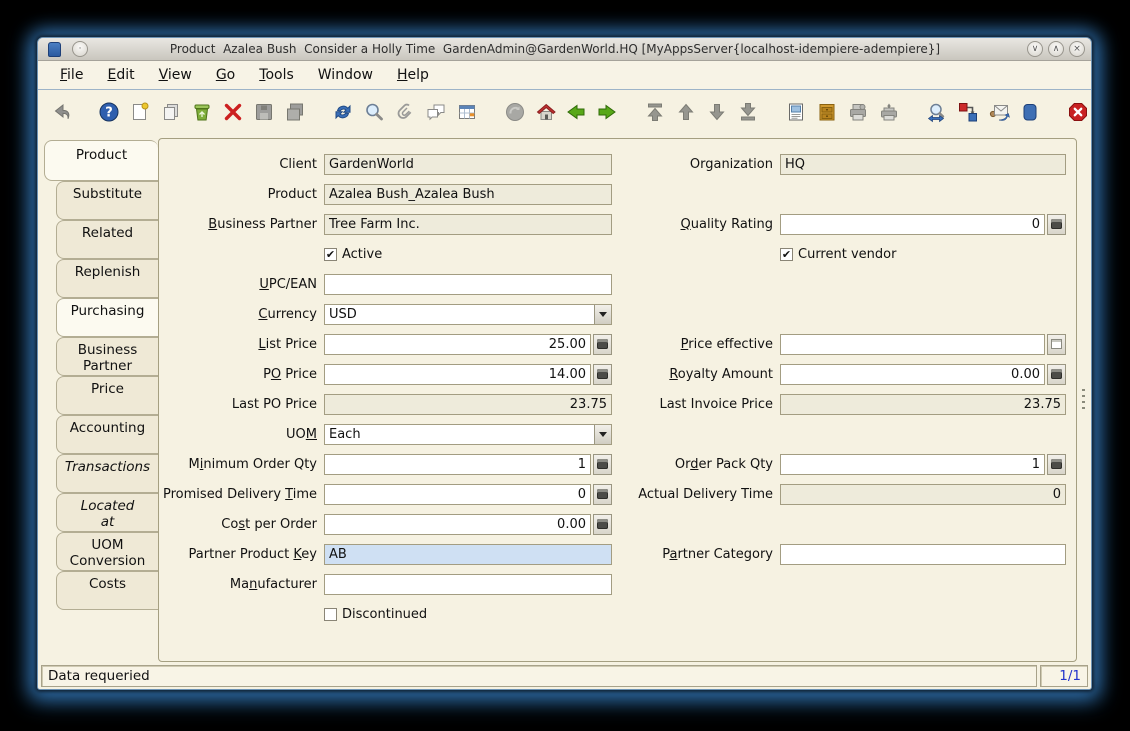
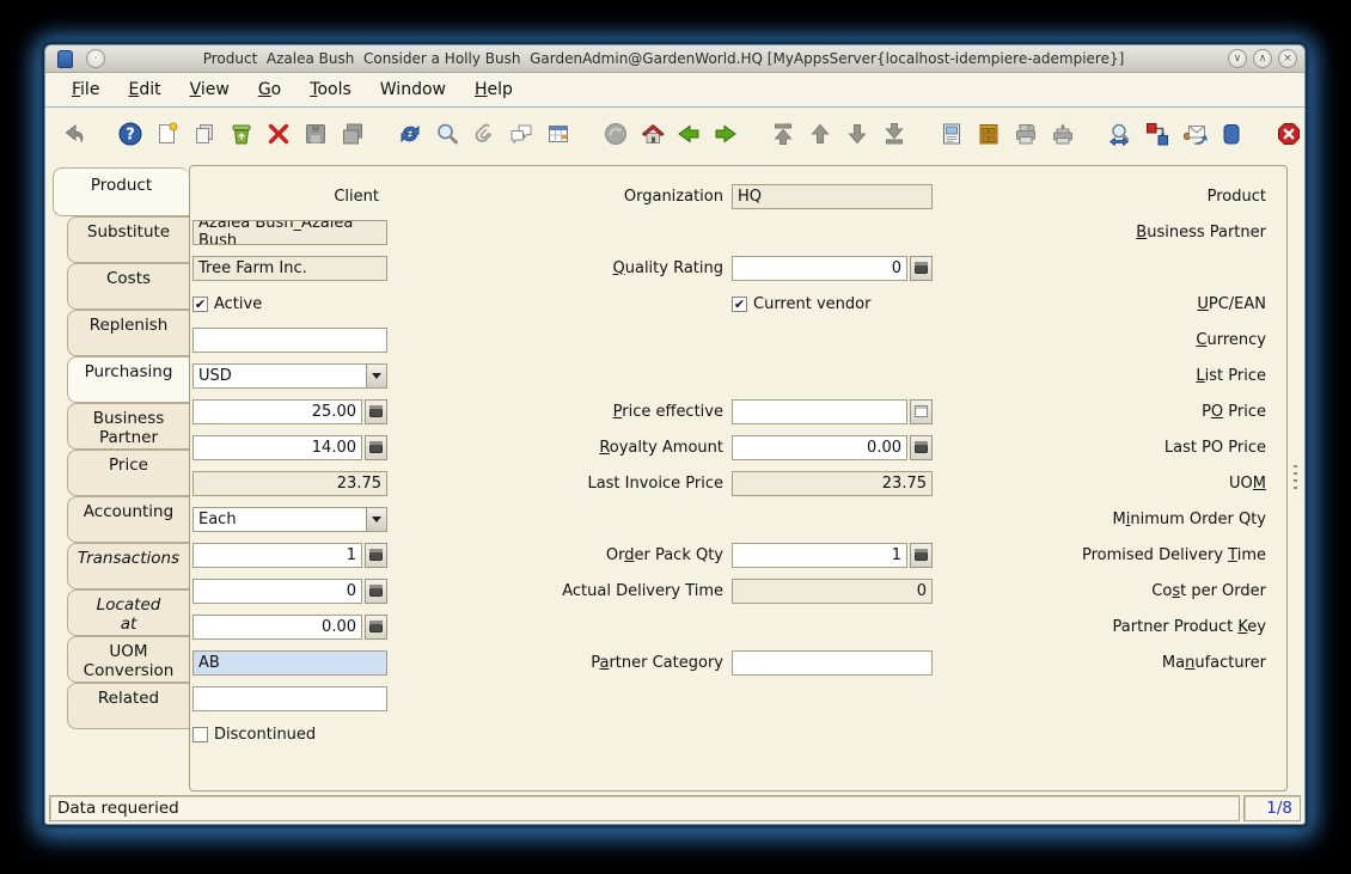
  ·
- Product Azalea Bush Consider a Holly Time GardenAdmin@GardenWorld.HQ [MyAppsServer{localhost-idempiere-adempiere}]
+ Product Azalea Bush Consider a Holly Bush GardenAdmin@GardenWorld.HQ [MyAppsServer{localhost-idempiere-adempiere}]
  ∨
  ∧
  ×
  File
  Edit
  View
  Go
  Tools
  Window
  Help
  ?
  Product
  Substitute
- Related
+ Costs
  Replenish
  Purchasing
  Business
  Partner
  Price
  Accounting
  Transactions
  Located
  at
  UOM
  Conversion
- Costs
+ Related
  Client
- GardenWorld
  Organization
  HQ
  Product
  Azalea Bush_Azalea Bush
  Business Partner
  Tree Farm Inc.
  Quality Rating
  0
  ✔
  Active
  ✔
  Current vendor
  UPC/EAN
  Currency
  USD
  List Price
  25.00
  Price effective
  PO Price
  14.00
  Royalty Amount
  0.00
  Last PO Price
  23.75
  Last Invoice Price
  23.75
  UOM
  Each
  Minimum Order Qty
  1
  Order Pack Qty
  1
  Promised Delivery Time
  0
  Actual Delivery Time
  0
  Cost per Order
  0.00
  Partner Product Key
  AB
  Partner Category
  Manufacturer
  Discontinued
  Data requeried
- 1/1
+ 1/8
